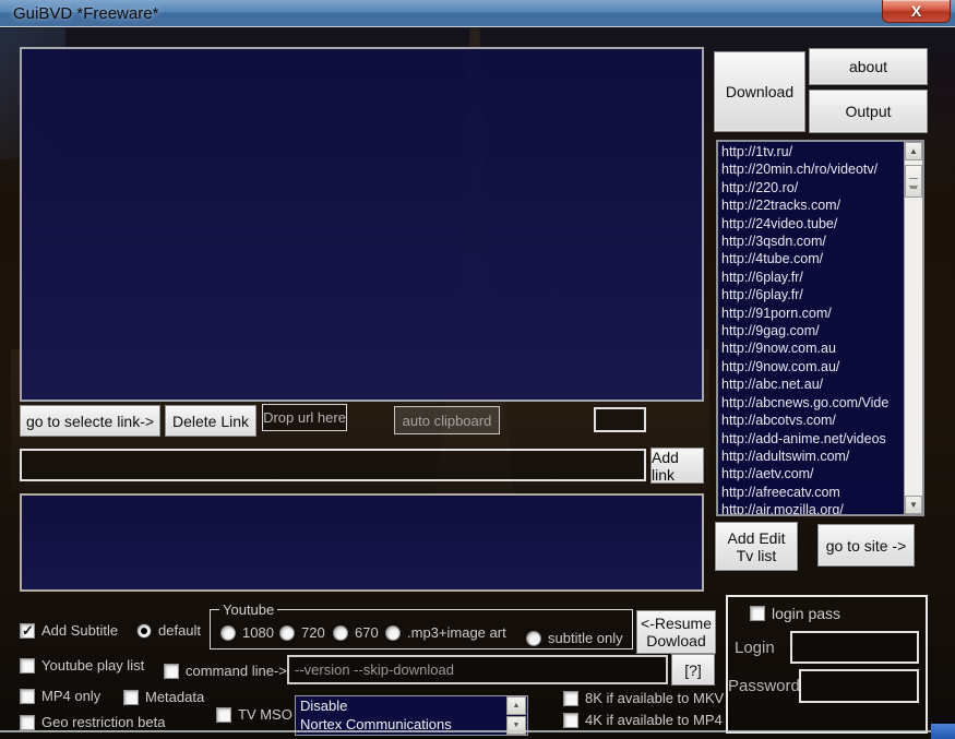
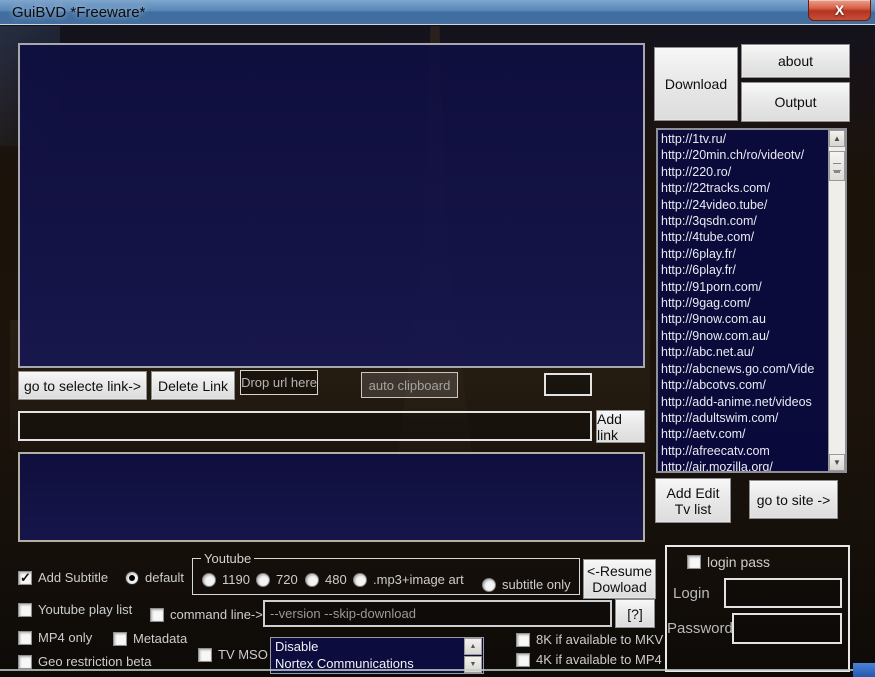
  GuiBVD *Freeware*
  X
  Download
  about
  Output
  http://1tv.ru/
  http://20min.ch/ro/videotv/
  http://220.ro/
  http://22tracks.com/
  http://24video.tube/
  http://3qsdn.com/
  http://4tube.com/
  http://6play.fr/
  http://6play.fr/
  http://91porn.com/
  http://9gag.com/
  http://9now.com.au
  http://9now.com.au/
  http://abc.net.au/
  http://abcnews.go.com/Vide
  http://abcotvs.com/
  http://add-anime.net/videos
  http://adultswim.com/
  http://aetv.com/
  http://afreecatv.com
  http://air.mozilla.org/
  ▲
  ▼
  go to selecte link->
  Delete Link
  Drop url here
  auto clipboard
  Add link
  Add Edit
  Tv list
  go to site ->
  Add Subtitle
  default
  Youtube
- 1080
+ 1190
  720
- 670
+ 480
  .mp3+image art
  subtitle only
  <-Resume
  Dowload
  Youtube play list
  command line->
  --version --skip-download
  [?]
  MP4 only
  Metadata
  Geo restriction beta
  TV MSO
  Disable
  Nortex Communications
  8K if available to MKV
  4K if available to MP4
  login pass
  Login
  Password
